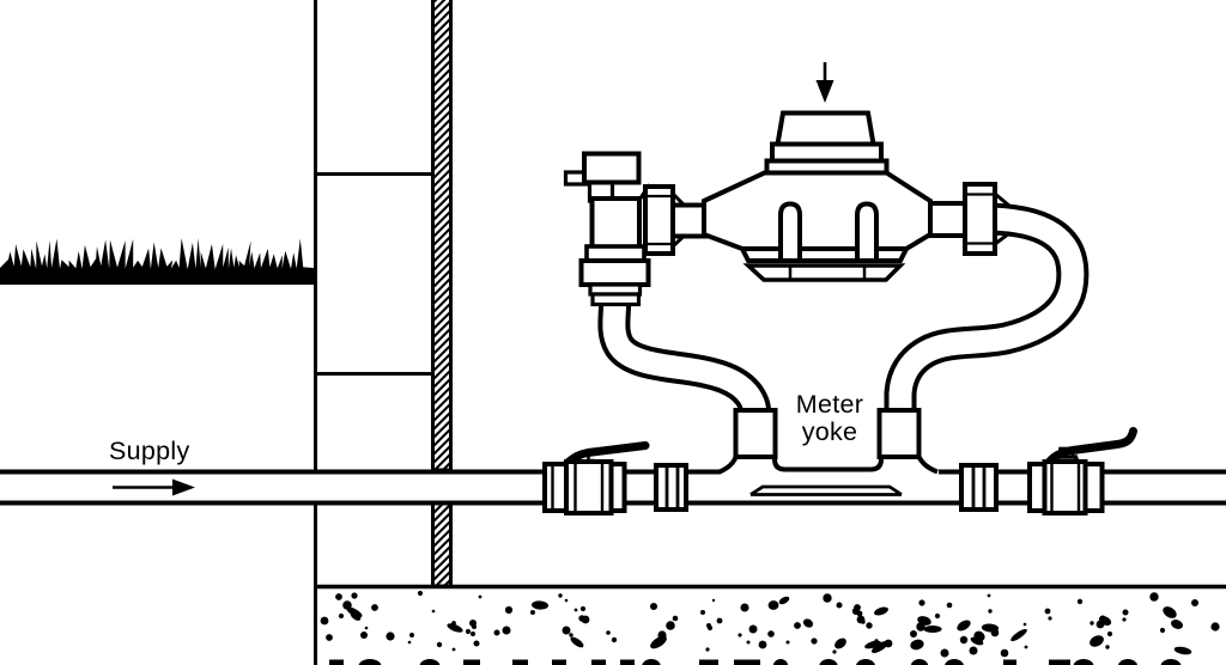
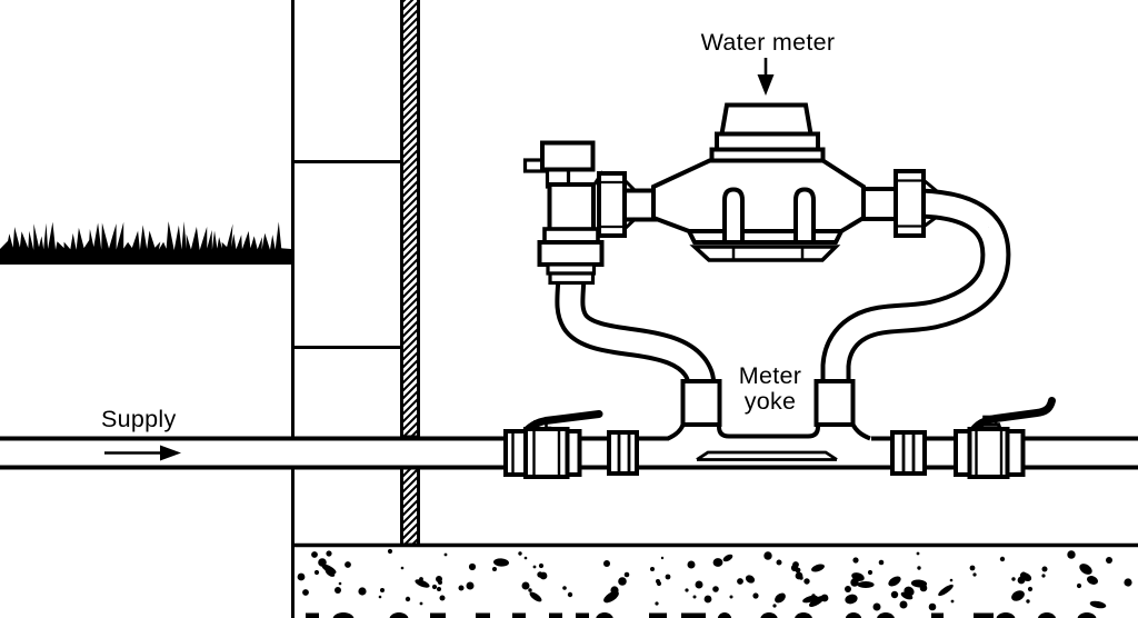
+ Water meter
  Supply
  Meter
  yoke
